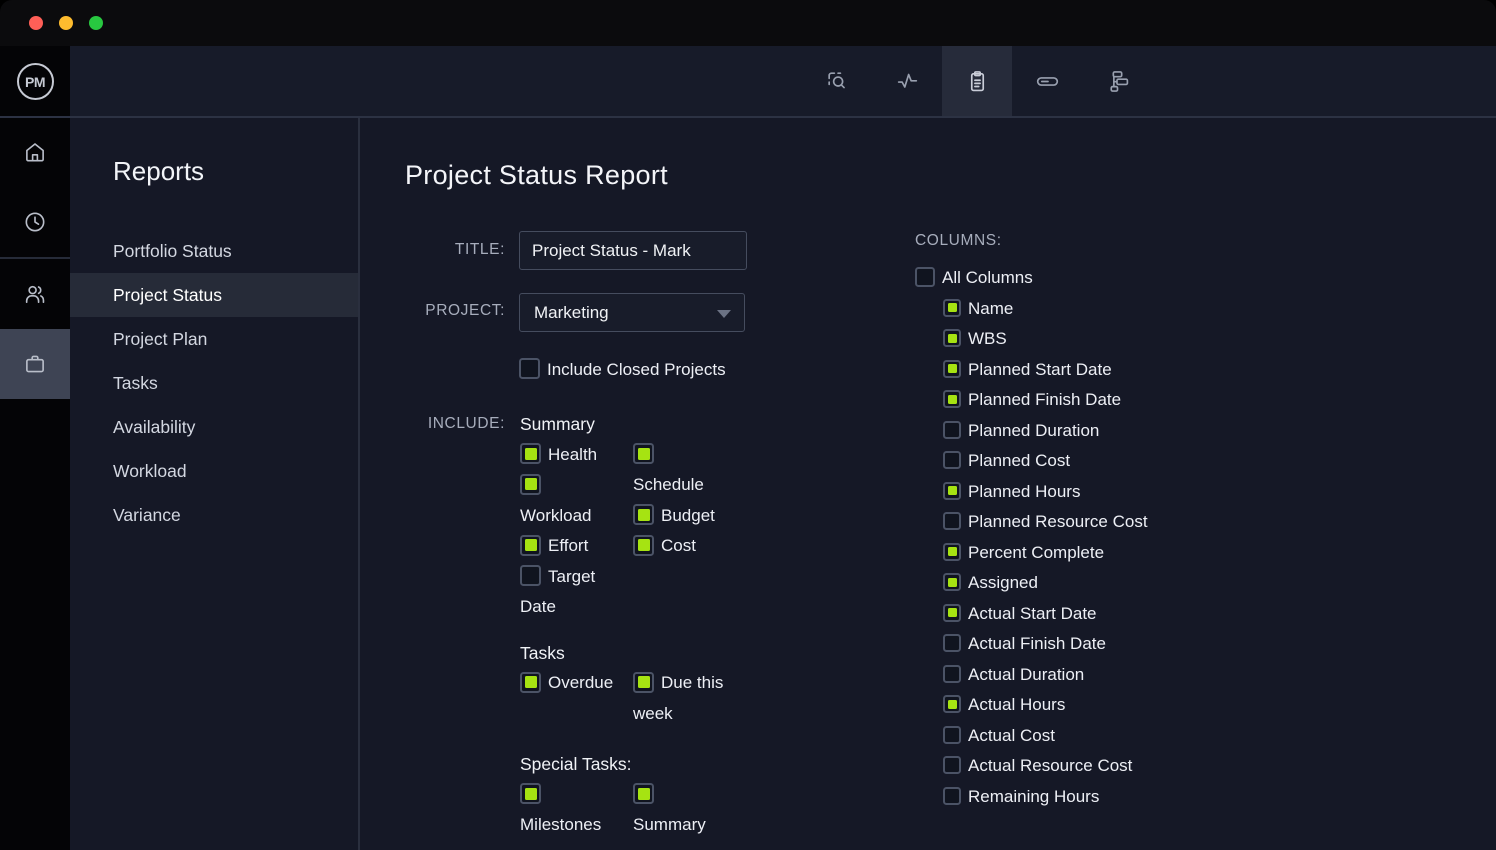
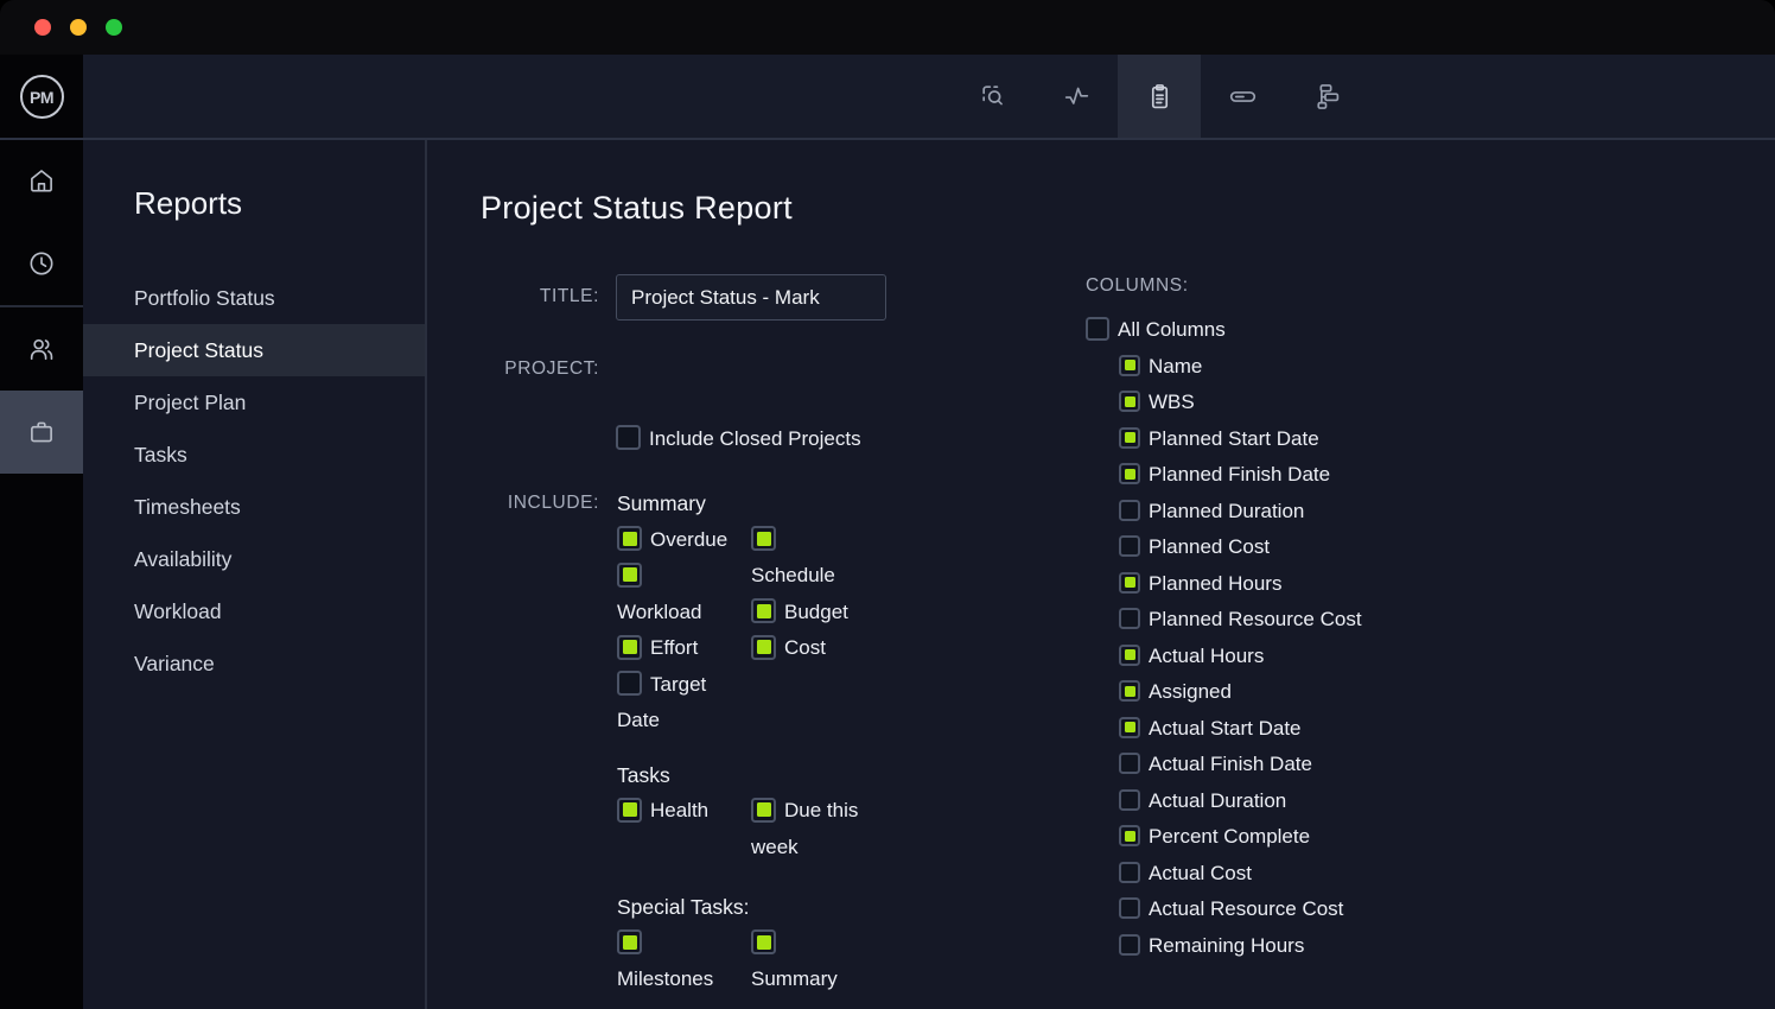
  PM
  Reports
  Portfolio Status
  Project Status
  Project Plan
  Tasks
+ Timesheets
  Availability
  Workload
  Variance
  Project Status Report
  TITLE:
  Project Status - Mark
  PROJECT:
- Marketing
  Include Closed Projects
  INCLUDE:
  Summary
- Health
+ Overdue
  Workload
  Effort
  Target Date
  Schedule
  Budget
  Cost
  Tasks
- Overdue
+ Health
  Due this week
  Special Tasks:
  Milestones
  Summary
  COLUMNS:
  All Columns
  Name
  WBS
  Planned Start Date
  Planned Finish Date
  Planned Duration
  Planned Cost
  Planned Hours
  Planned Resource Cost
- Percent Complete
+ Actual Hours
  Assigned
  Actual Start Date
  Actual Finish Date
  Actual Duration
- Actual Hours
+ Percent Complete
  Actual Cost
  Actual Resource Cost
  Remaining Hours
